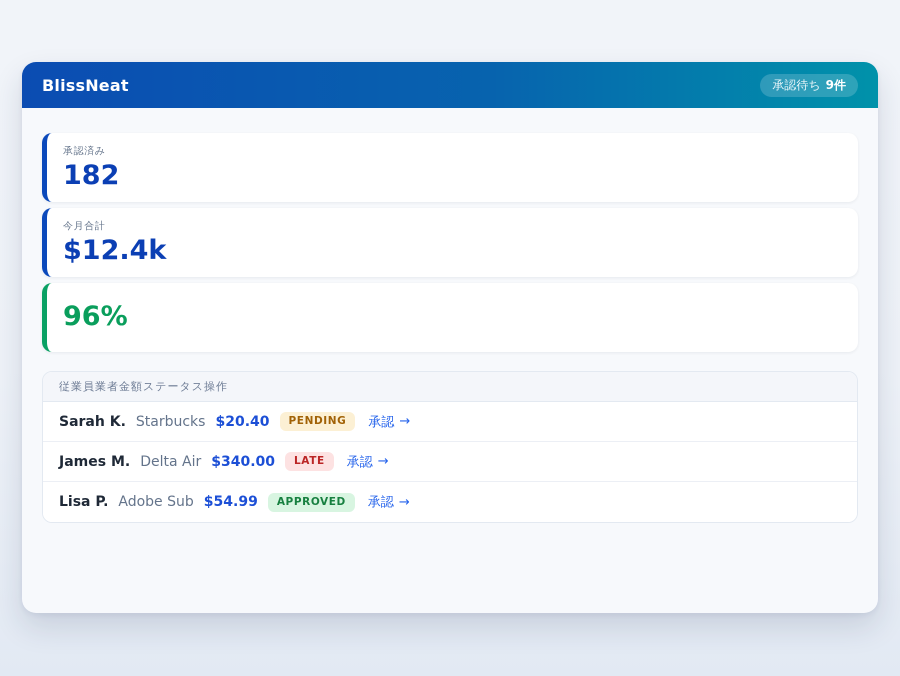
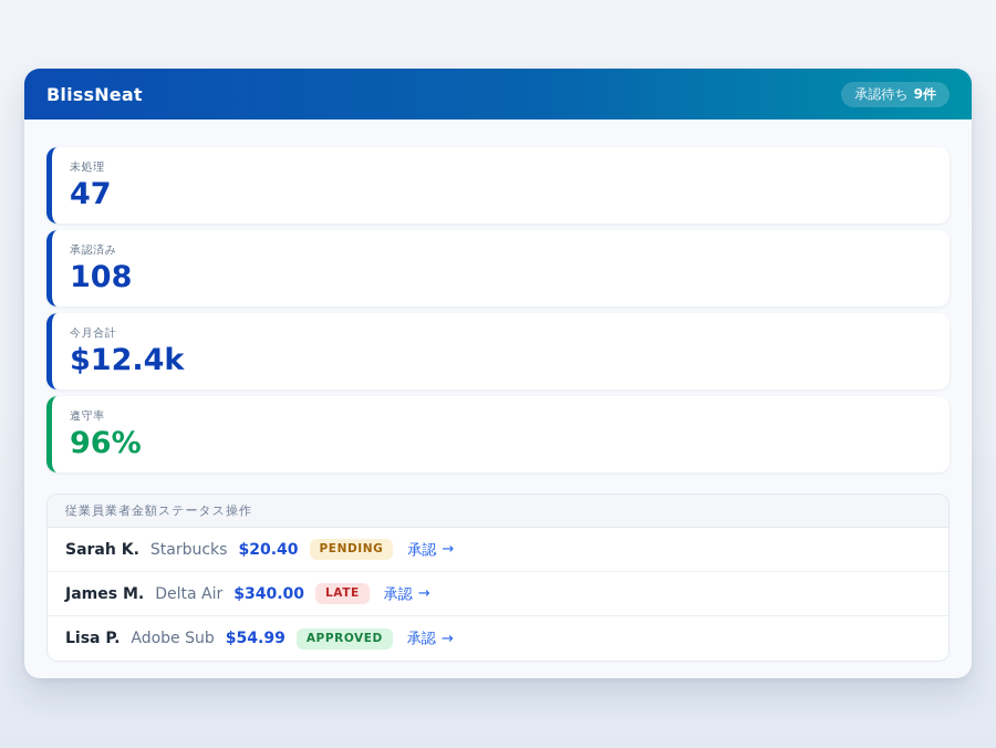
  BlissNeat
  承認待ち
  9件
+ 未処理
+ 47
  承認済み
- 182
+ 108
  今月合計
  $12.4k
+ 遵守率
  96%
  従業員業者金額ステータス操作
  Sarah K.
  Starbucks
  $20.40
  PENDING
  承認
  →
  James M.
  Delta Air
  $340.00
  LATE
  承認
  →
  Lisa P.
  Adobe Sub
  $54.99
  APPROVED
  承認
  →
